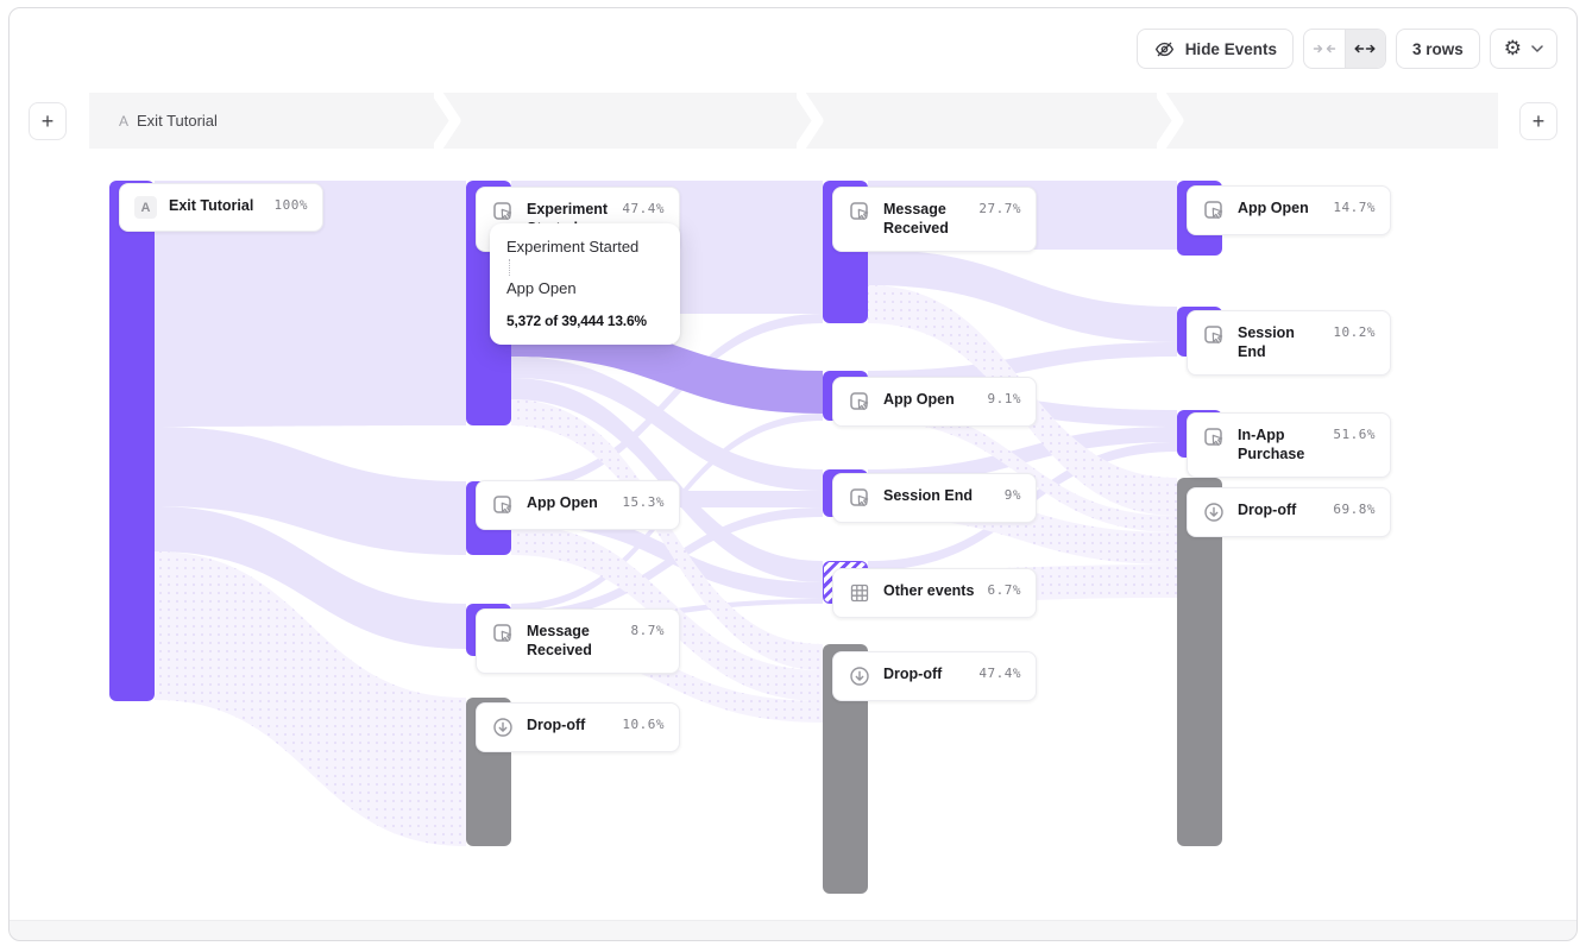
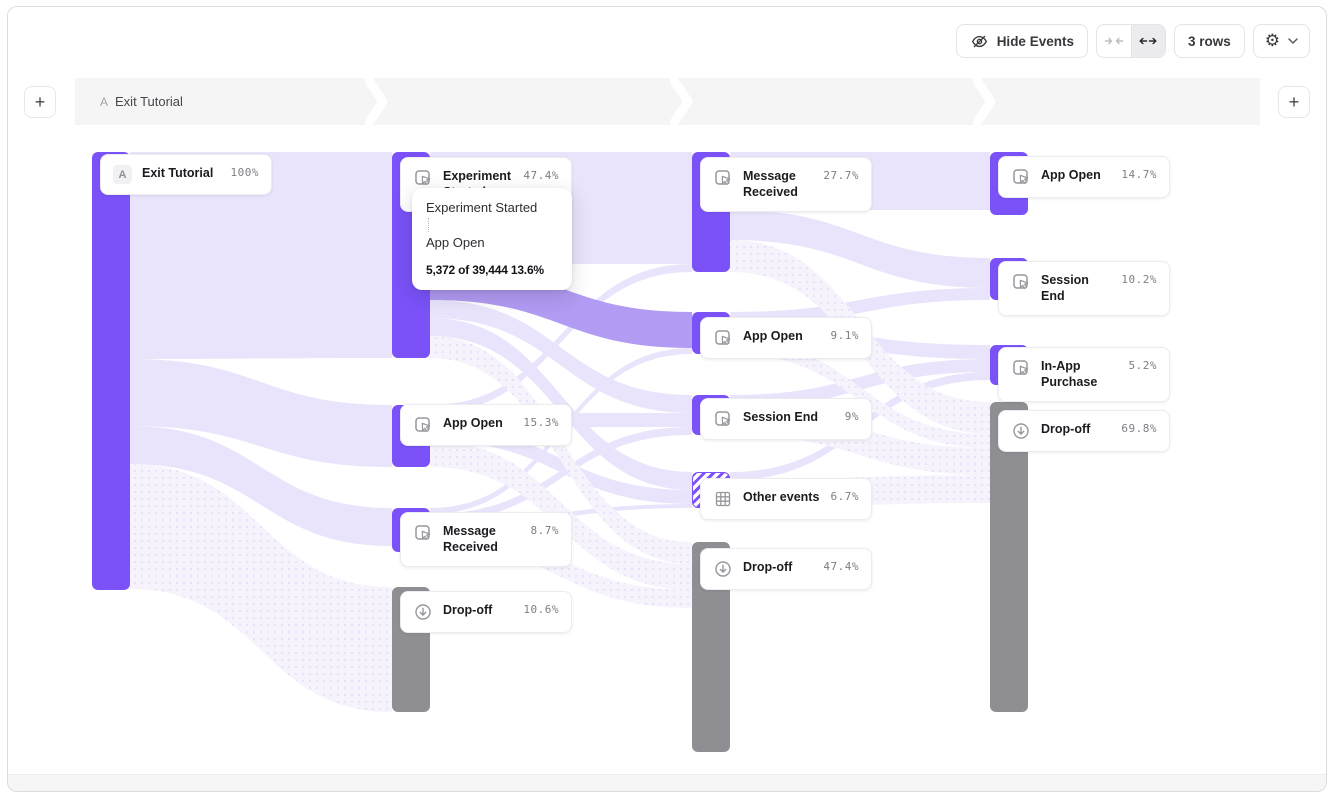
  A
  Exit Tutorial
  100%
  47.4%
  App Open
  15.3%
  Message Received
  8.7%
  Drop-off
  10.6%
  Message Received
  27.7%
  App Open
  9.1%
  Session End
  9%
  Other events
  6.7%
  Drop-off
  47.4%
  App Open
  14.7%
  Session End
  10.2%
  In-App Purchase
- 51.6%
+ 5.2%
  Drop-off
  69.8%
  Hide Events
  3 rows
  ⚙
  +
  A
  Exit Tutorial
  +
  Experiment Started
  App Open
  5,372 of 39,444 13.6%
